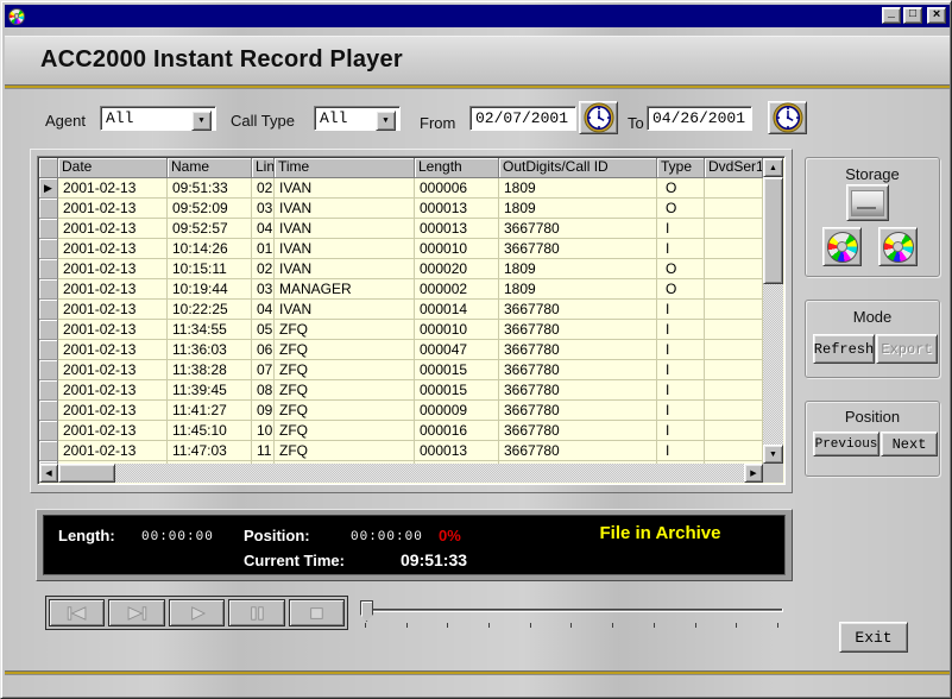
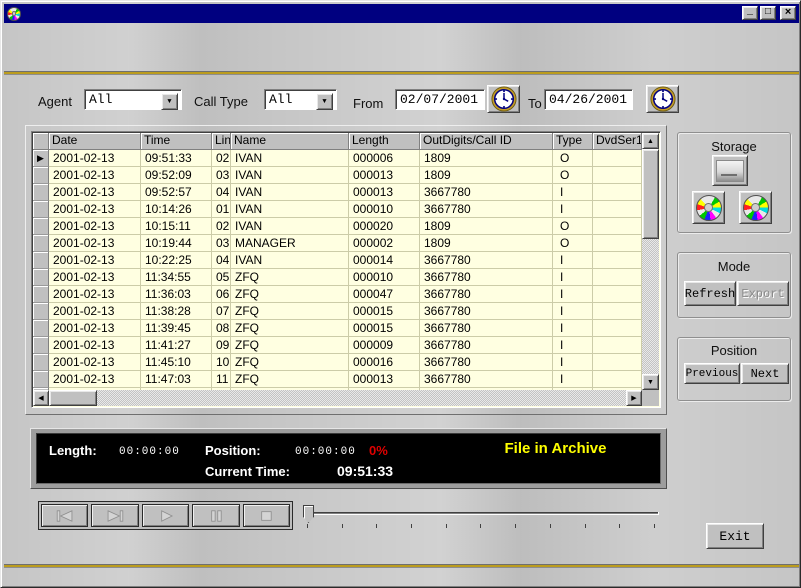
  _
  □
  ×
- ACC2000 Instant Record Player
  Agent
  All
  ▼
  Call Type
  All
  ▼
  From
  02/07/2001
  To
  04/26/2001
  Date
- Name
+ Time
  Lin
- Time
+ Name
  Length
  OutDigits/Call ID
  Type
  DvdSer1
  ▶
  2001-02-13
  09:51:33
  02
  IVAN
  000006
  1809
  O
  2001-02-13
  09:52:09
  03
  IVAN
  000013
  1809
  O
  2001-02-13
  09:52:57
  04
  IVAN
  000013
  3667780
  I
  2001-02-13
  10:14:26
  01
  IVAN
  000010
  3667780
  I
  2001-02-13
  10:15:11
  02
  IVAN
  000020
  1809
  O
  2001-02-13
  10:19:44
  03
  MANAGER
  000002
  1809
  O
  2001-02-13
  10:22:25
  04
  IVAN
  000014
  3667780
  I
  2001-02-13
  11:34:55
  05
  ZFQ
  000010
  3667780
  I
  2001-02-13
  11:36:03
  06
  ZFQ
  000047
  3667780
  I
  2001-02-13
  11:38:28
  07
  ZFQ
  000015
  3667780
  I
  2001-02-13
  11:39:45
  08
  ZFQ
  000015
  3667780
  I
  2001-02-13
  11:41:27
  09
  ZFQ
  000009
  3667780
  I
  2001-02-13
  11:45:10
  10
  ZFQ
  000016
  3667780
  I
  2001-02-13
  11:47:03
  11
  ZFQ
  000013
  3667780
  I
  Storage
  Mode
  Refresh
  Export
  Position
  Previous
  Next
  Length:
  00:00:00
  Position:
  00:00:00
  0%
  Current Time:
  09:51:33
  File in Archive
  Exit
